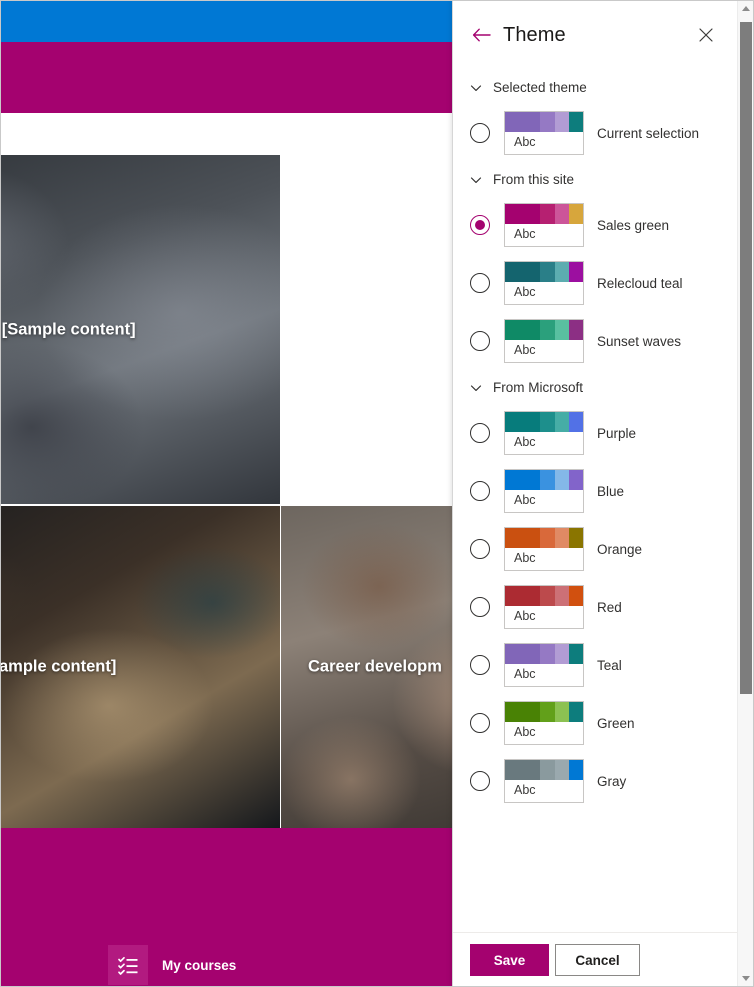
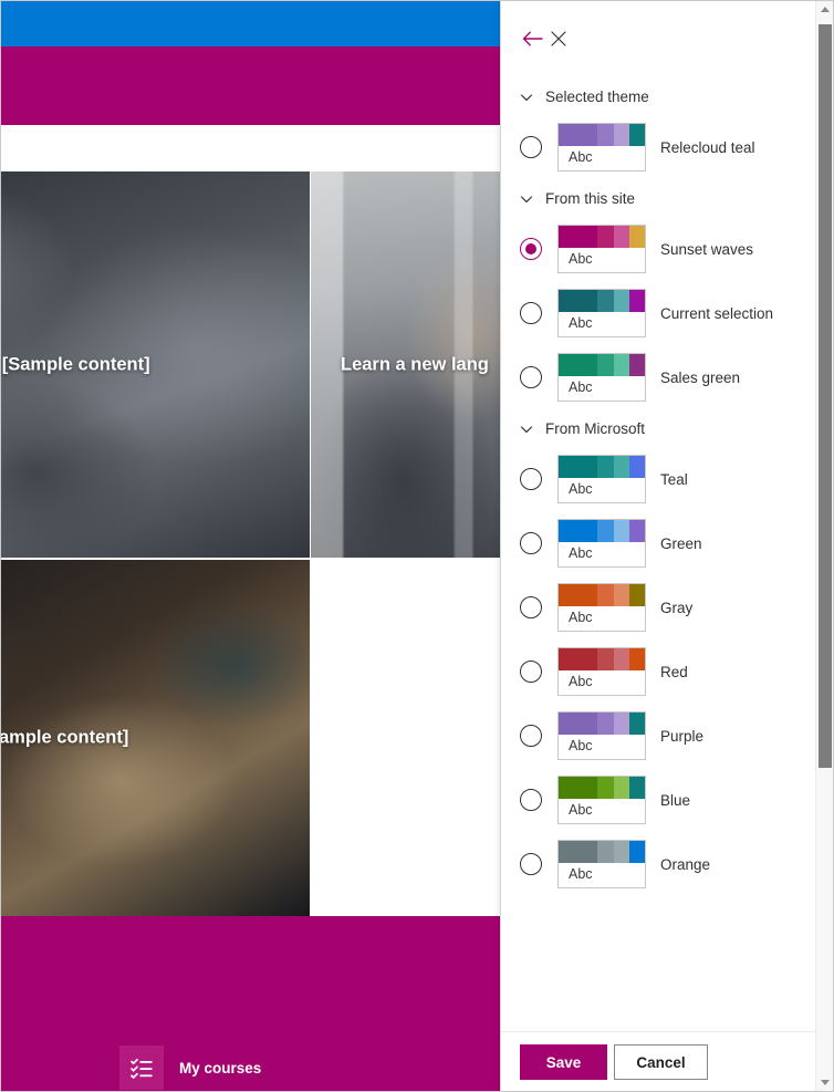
  [Sample content]
+ Learn a new lang
  ample content]
- Career developm
  My courses
- Theme
  Selected theme
  Abc
- Current selection
+ Relecloud teal
  From this site
  Abc
- Sales green
+ Sunset waves
  Abc
- Relecloud teal
+ Current selection
  Abc
- Sunset waves
+ Sales green
  From Microsoft
  Abc
- Purple
+ Teal
  Abc
- Blue
+ Green
  Abc
- Orange
+ Gray
  Abc
  Red
  Abc
- Teal
+ Purple
  Abc
- Green
+ Blue
  Abc
- Gray
+ Orange
  Save
  Cancel
